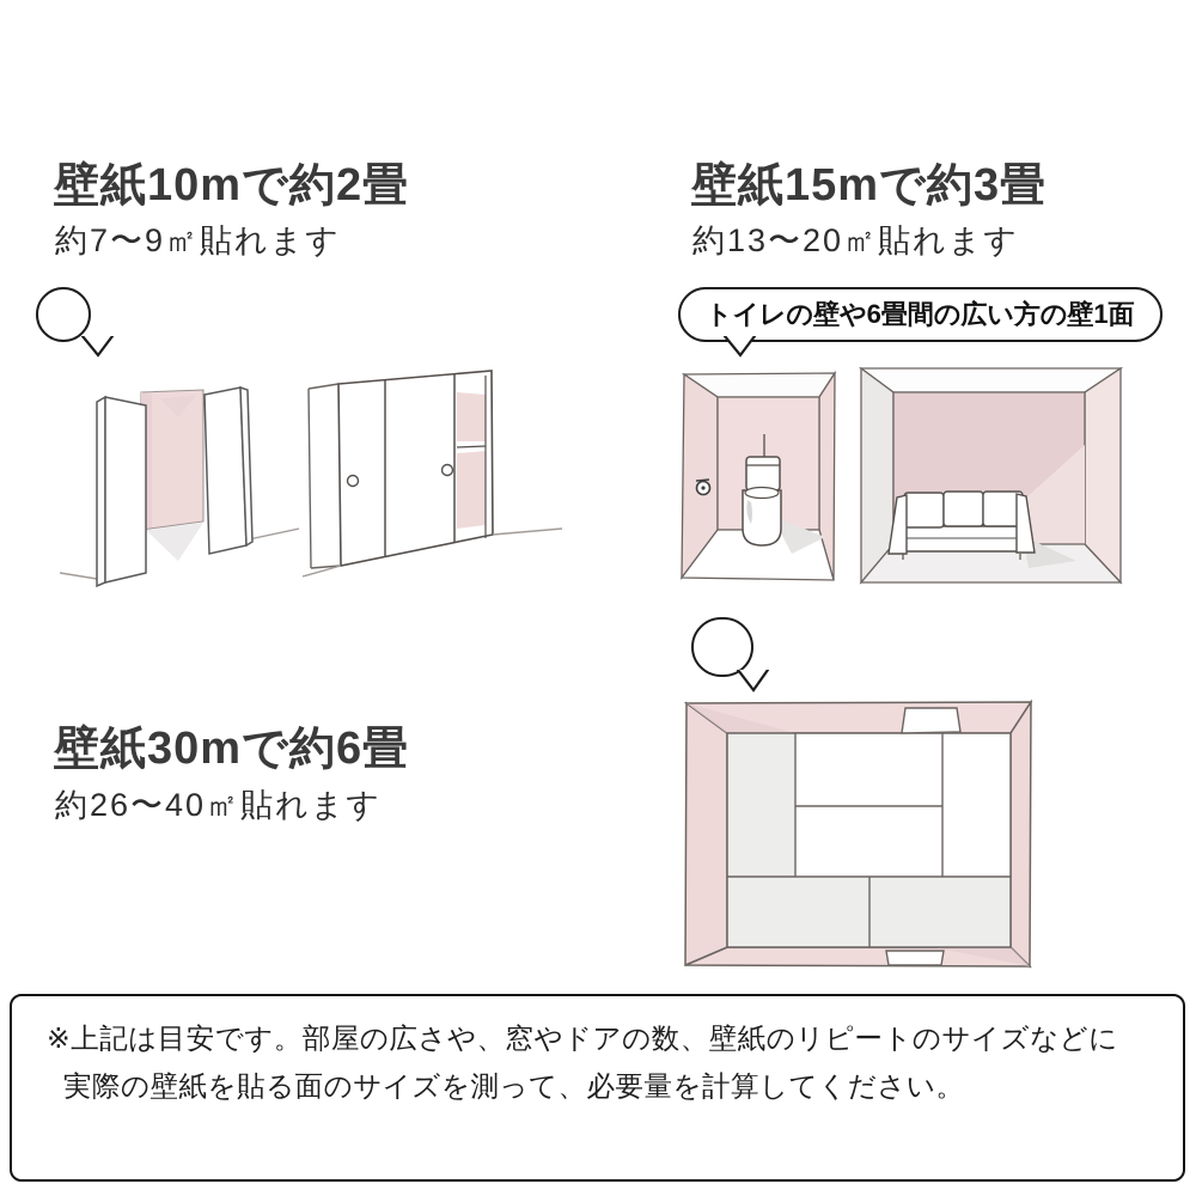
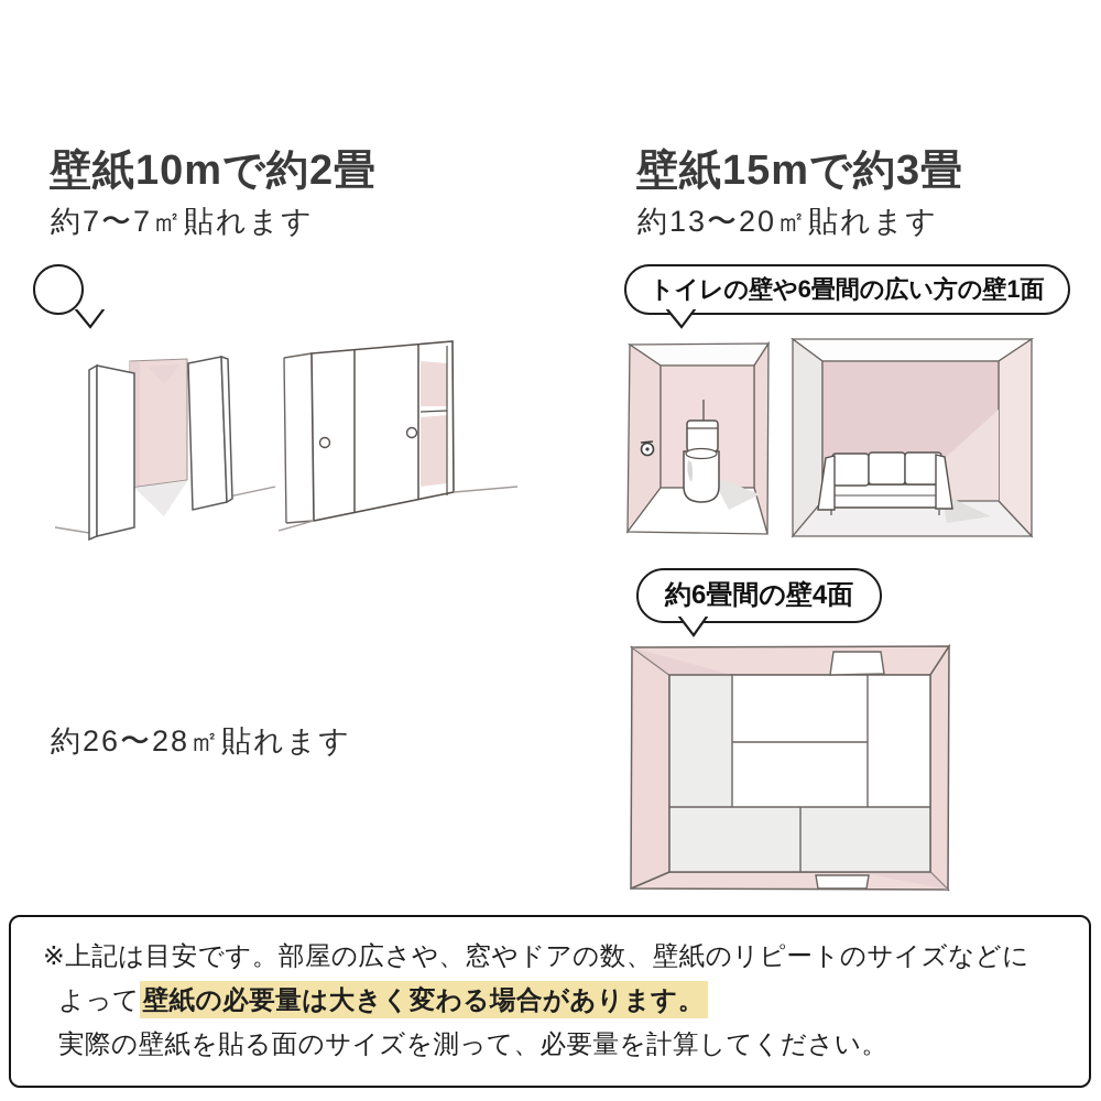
  壁紙10mで約2畳
- 約7〜9㎡貼れます
+ 約7〜7㎡貼れます
  壁紙15mで約3畳
  約13〜20㎡貼れます
  トイレの壁や6畳間の広い方の壁1面
- 壁紙30mで約6畳
- 約26〜40㎡貼れます
+ 約26〜28㎡貼れます
+ 約6畳間の壁4面
  ※上記は目安です。部屋の広さや、窓やドアの数、壁紙のリピートのサイズなどに
+ よって壁紙の必要量は大きく変わる場合があります。
  実際の壁紙を貼る面のサイズを測って、必要量を計算してください。
